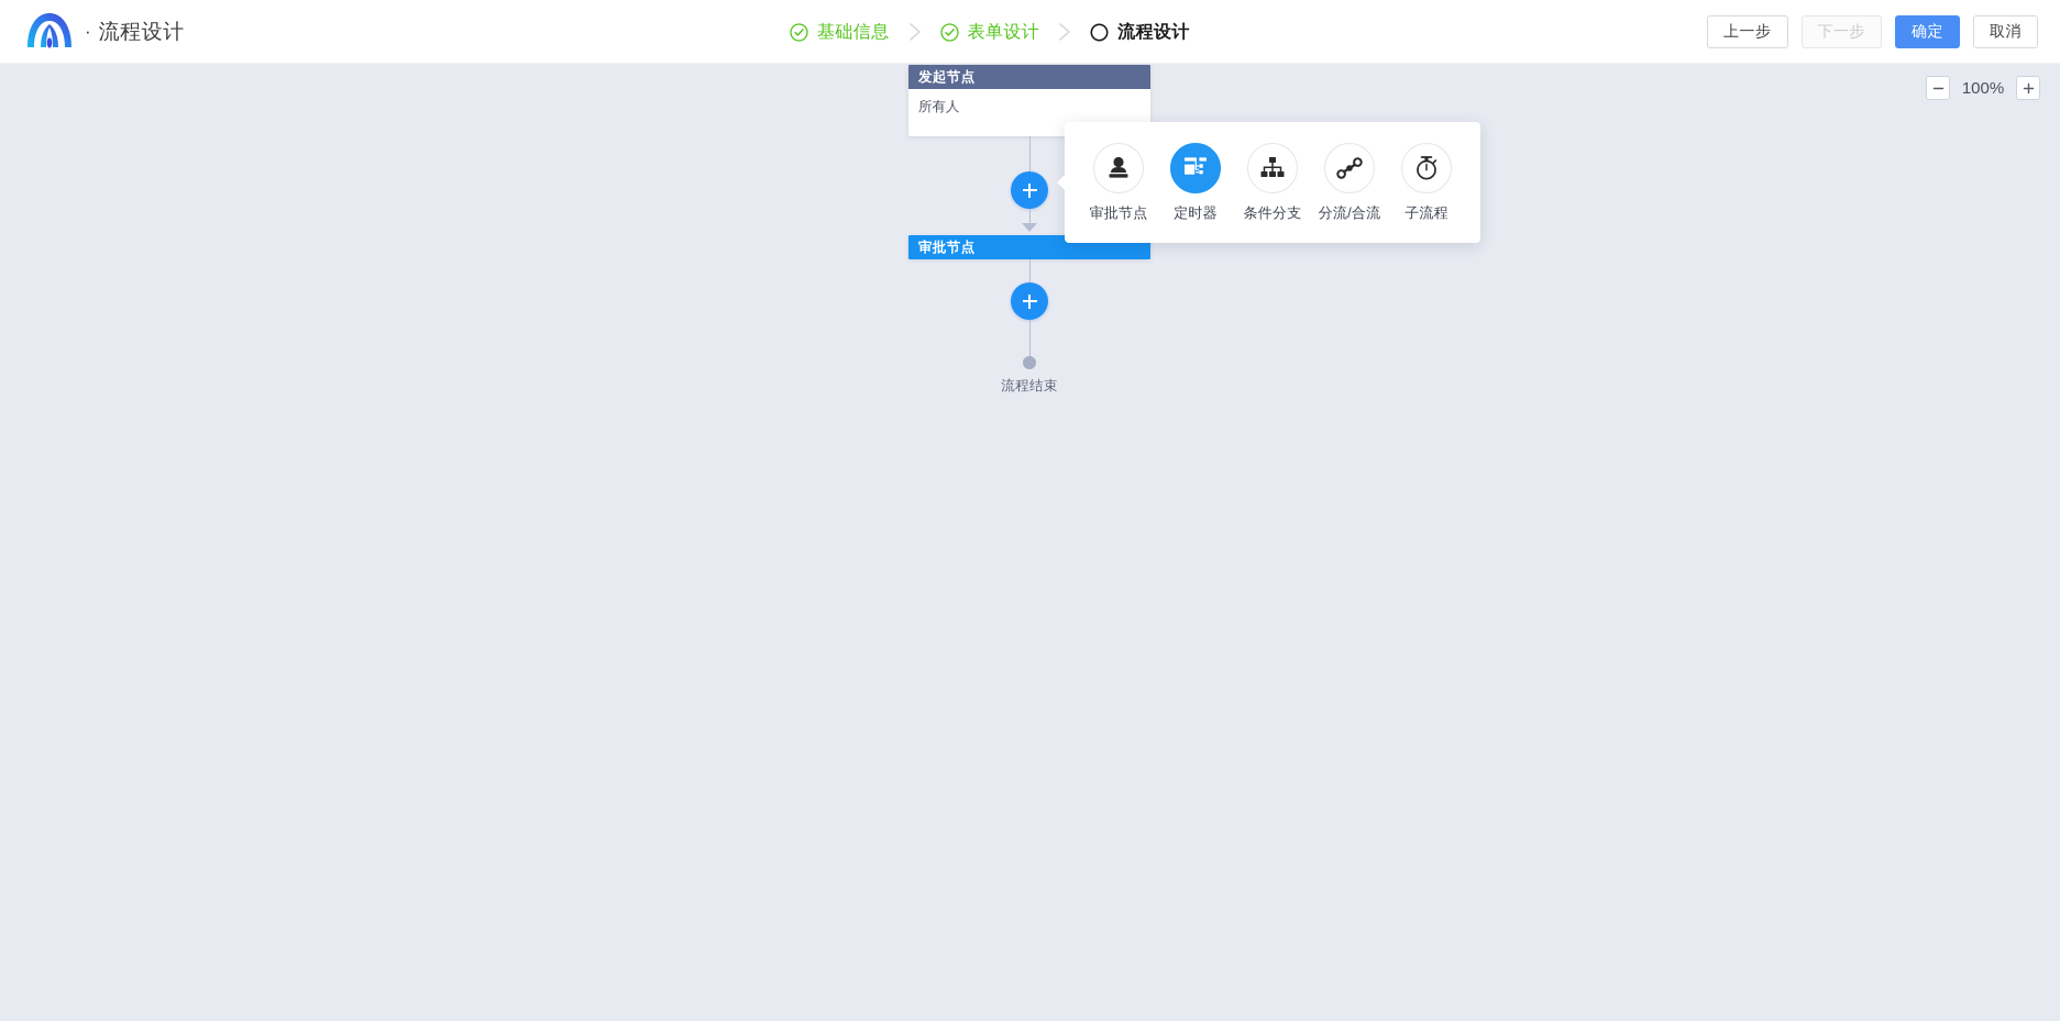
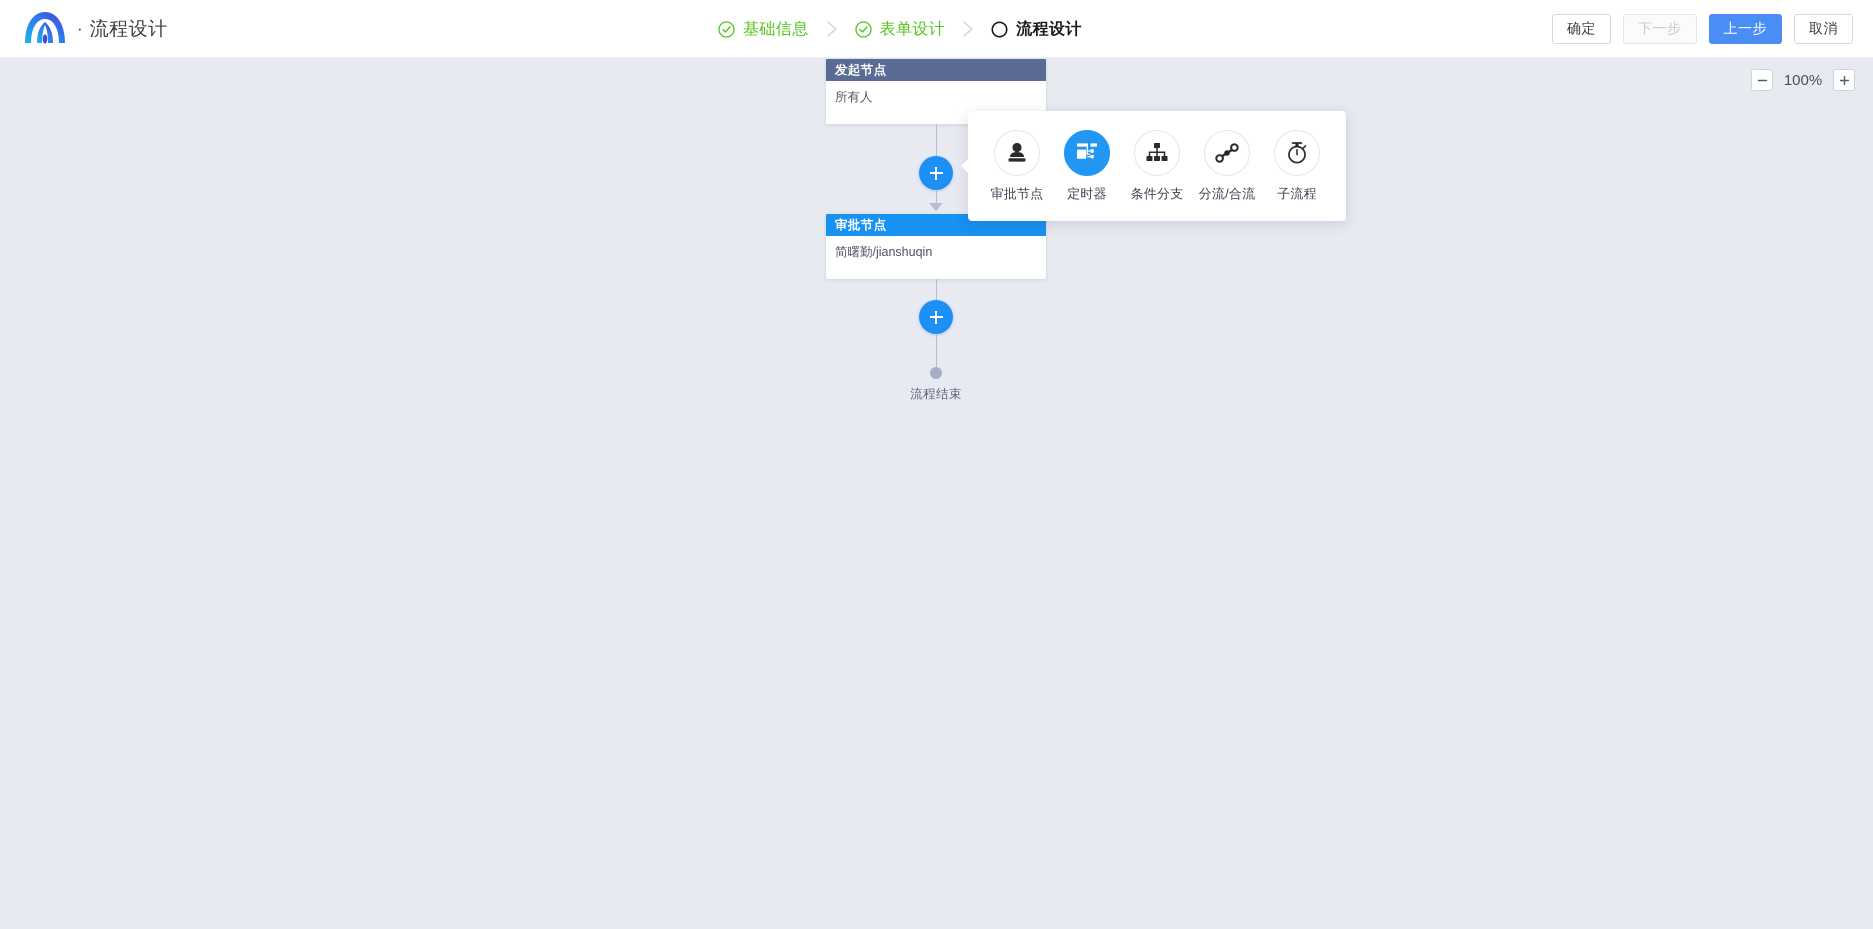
  ·
  流程设计
  基础信息
  表单设计
  流程设计
- 上一步
+ 确定
  下一步
- 确定
+ 上一步
  取消
  100%
  发起节点
  所有人
  审批节点
+ 简曙勤/jianshuqin
  流程结束
  审批节点
  定时器
  条件分支
  分流/合流
  子流程
